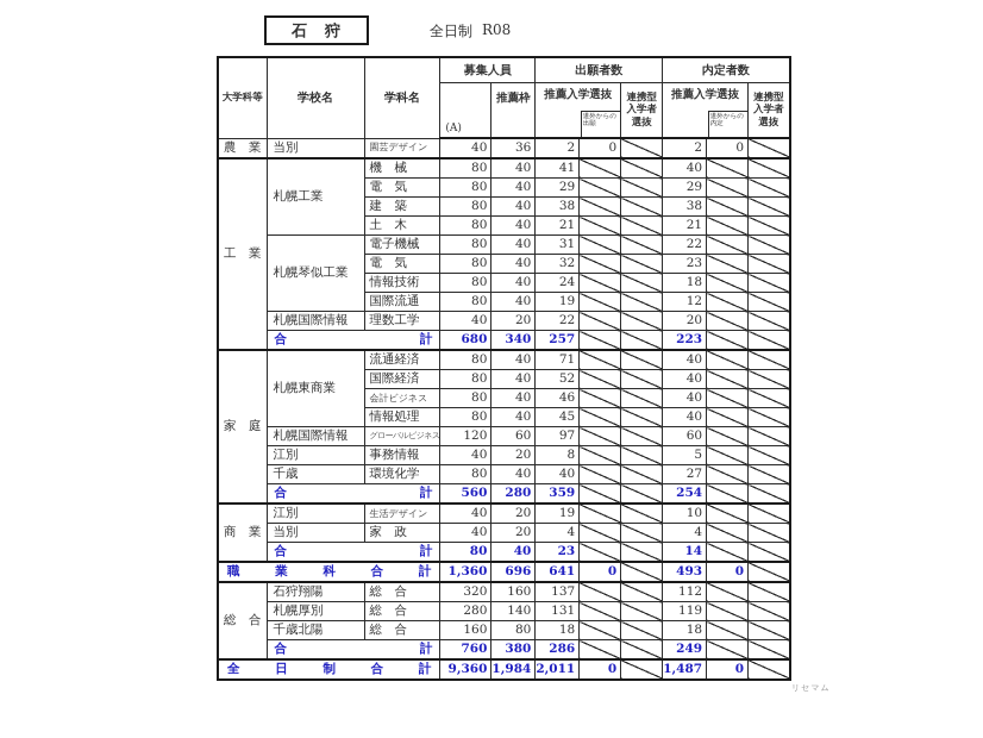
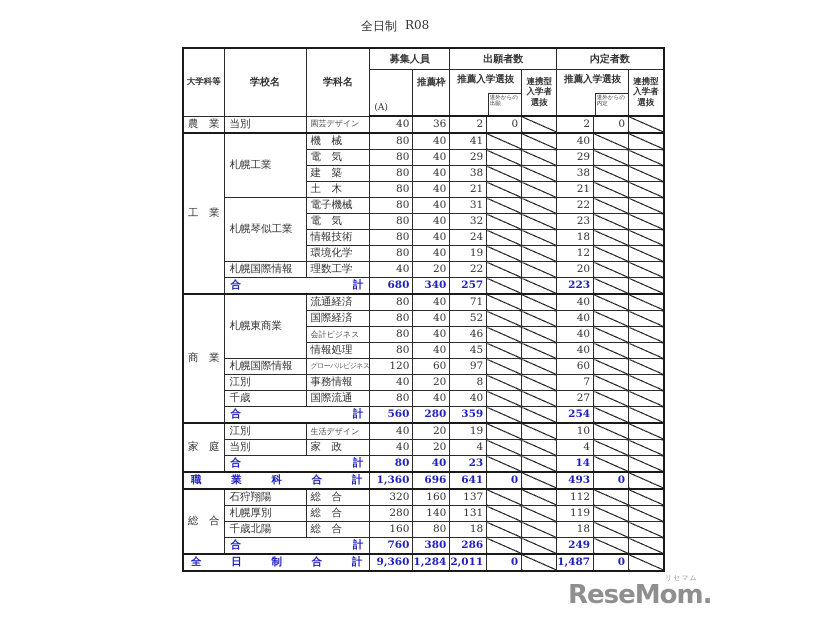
- 石 狩
  全日制
  R08
  大学科等	学校名	学科名	募集人員	出願者数	内定者数
  (A)	推薦枠	推薦入学選抜	連携型入学者選抜	推薦入学選抜	連携型入学者選抜
  農 業	当別	園芸デザイン	40	36	2	0		2	0
  工 業	札幌工業	機 械	80	40	41			40
  電 気	80	40	29			29
  建 築	80	40	38			38
  土 木	80	40	21			21
  札幌琴似工業	電子機械	80	40	31			22
  電 気	80	40	32			23
  情報技術	80	40	24			18
- 国際流通	80	40	19			12
+ 環境化学	80	40	19			12
  札幌国際情報	理数工学	40	20	22			20
  合 計	680	340	257			223
- 家 庭	札幌東商業	流通経済	80	40	71			40
+ 商 業	札幌東商業	流通経済	80	40	71			40
  国際経済	80	40	52			40
  会計ビジネス	80	40	46			40
  情報処理	80	40	45			40
  札幌国際情報	グローバルビジネス	120	60	97			60
- 江別	事務情報	40	20	8			5
+ 江別	事務情報	40	20	8			7
- 千歳	環境化学	80	40	40			27
+ 千歳	国際流通	80	40	40			27
  合 計	560	280	359			254
- 商 業	江別	生活デザイン	40	20	19			10
+ 家 庭	江別	生活デザイン	40	20	19			10
  当別	家 政	40	20	4			4
  合 計	80	40	23			14
  職 業 科 合 計	1,360	696	641	0		493	0
  総 合	石狩翔陽	総 合	320	160	137			112
  札幌厚別	総 合	280	140	131			119
  千歳北陽	総 合	160	80	18			18
  合 計	760	380	286			249
- 全 日 制 合 計	9,360	1,984	2,011	0		1,487	0
+ 全 日 制 合 計	9,360	1,284	2,011	0		1,487	0
  リセマム
+ ReseMom.
